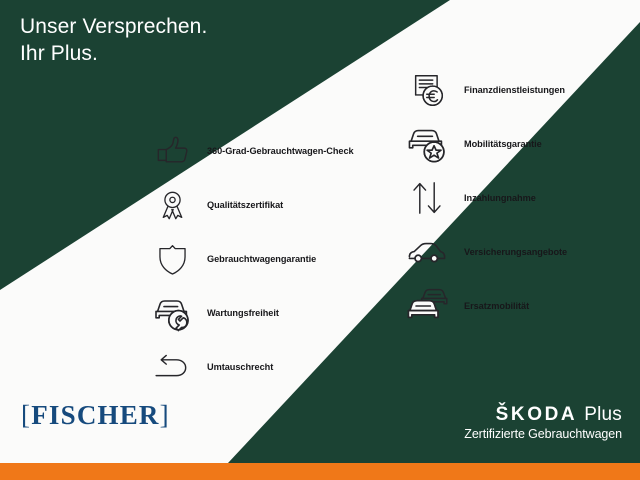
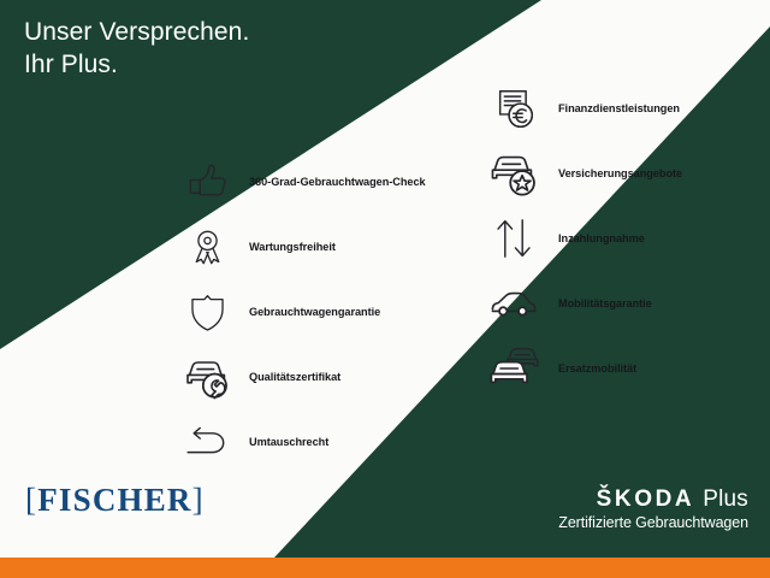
  Unser Versprechen.
  Ihr Plus.
  360-Grad-Gebrauchtwagen-Check
- Qualitätszertifikat
+ Wartungsfreiheit
  Gebrauchtwagengarantie
- Wartungsfreiheit
+ Qualitätszertifikat
  Umtauschrecht
  Finanzdienstleistungen
- Mobilitätsgarantie
+ Versicherungsangebote
  Inzahlungnahme
- Versicherungsangebote
+ Mobilitätsgarantie
  Ersatzmobilität
  [FISCHER]
  ŠKODA
  Plus
  Zertifizierte Gebrauchtwagen
